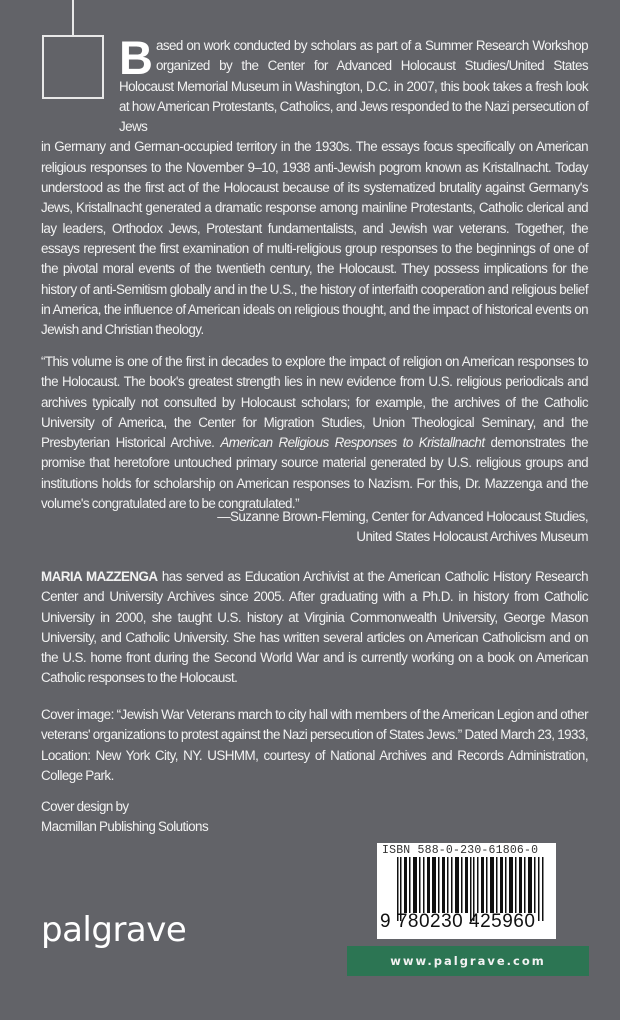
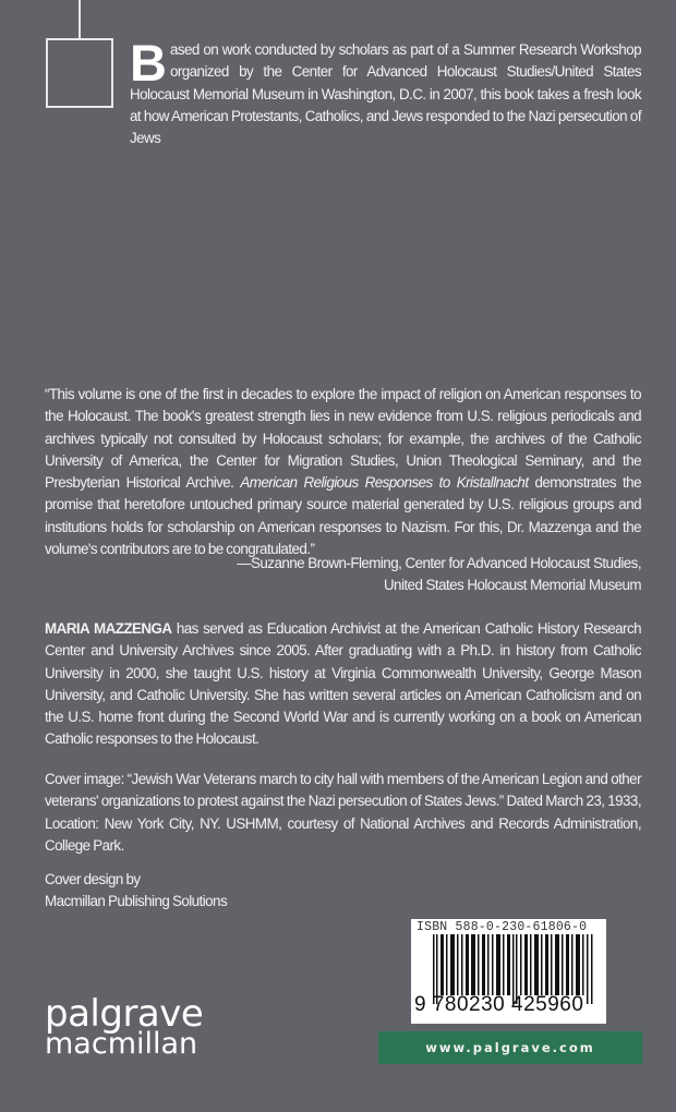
  B
  ased on work conducted by scholars as part of a Summer Research Workshop organized by the Center for Advanced Holocaust Studies/United States Holocaust Memorial Museum in Washington, D.C. in 2007, this book takes a fresh look at how American Protestants, Catholics, and Jews responded to the Nazi persecution of Jews
- in Germany and German-occupied territory in the 1930s. The essays focus specifically on American religious responses to the November 9–10, 1938 anti-Jewish pogrom known as Kristallnacht. Today understood as the first act of the Holocaust because of its systematized brutality against Germany's Jews, Kristallnacht generated a dramatic response among mainline Protestants, Catholic clerical and lay leaders, Orthodox Jews, Protestant fundamentalists, and Jewish war veterans. Together, the essays represent the first examination of multi-religious group responses to the beginnings of one of the pivotal moral events of the twentieth century, the Holocaust. They possess implications for the history of anti-Semitism globally and in the U.S., the history of interfaith cooperation and religious belief in America, the influence of American ideals on religious thought, and the impact of historical events on Jewish and Christian theology.
- “This volume is one of the first in decades to explore the impact of religion on American responses to the Holocaust. The book's greatest strength lies in new evidence from U.S. religious periodicals and archives typically not consulted by Holocaust scholars; for example, the archives of the Catholic University of America, the Center for Migration Studies, Union Theological Seminary, and the Presbyterian Historical Archive. American Religious Responses to Kristallnacht demonstrates the promise that heretofore untouched primary source material generated by U.S. religious groups and institutions holds for scholarship on American responses to Nazism. For this, Dr. Mazzenga and the volume's congratulated are to be congratulated.”
+ “This volume is one of the first in decades to explore the impact of religion on American responses to the Holocaust. The book's greatest strength lies in new evidence from U.S. religious periodicals and archives typically not consulted by Holocaust scholars; for example, the archives of the Catholic University of America, the Center for Migration Studies, Union Theological Seminary, and the Presbyterian Historical Archive. American Religious Responses to Kristallnacht demonstrates the promise that heretofore untouched primary source material generated by U.S. religious groups and institutions holds for scholarship on American responses to Nazism. For this, Dr. Mazzenga and the volume's contributors are to be congratulated.”
  —Suzanne Brown-Fleming, Center for Advanced Holocaust Studies,
- United States Holocaust Archives Museum
+ United States Holocaust Memorial Museum
  MARIA MAZZENGA has served as Education Archivist at the American Catholic History Research Center and University Archives since 2005. After graduating with a Ph.D. in history from Catholic University in 2000, she taught U.S. history at Virginia Commonwealth University, George Mason University, and Catholic University. She has written several articles on American Catholicism and on the U.S. home front during the Second World War and is currently working on a book on American Catholic responses to the Holocaust.
  Cover image: “Jewish War Veterans march to city hall with members of the American Legion and other veterans' organizations to protest against the Nazi persecution of States Jews.” Dated March 23, 1933, Location: New York City, NY. USHMM, courtesy of National Archives and Records Administration, College Park.
  Cover design by
  Macmillan Publishing Solutions
  palgrave
+ macmillan
  ISBN 588-0-230-61806-0
  9 780230 425960
  www.palgrave.com
